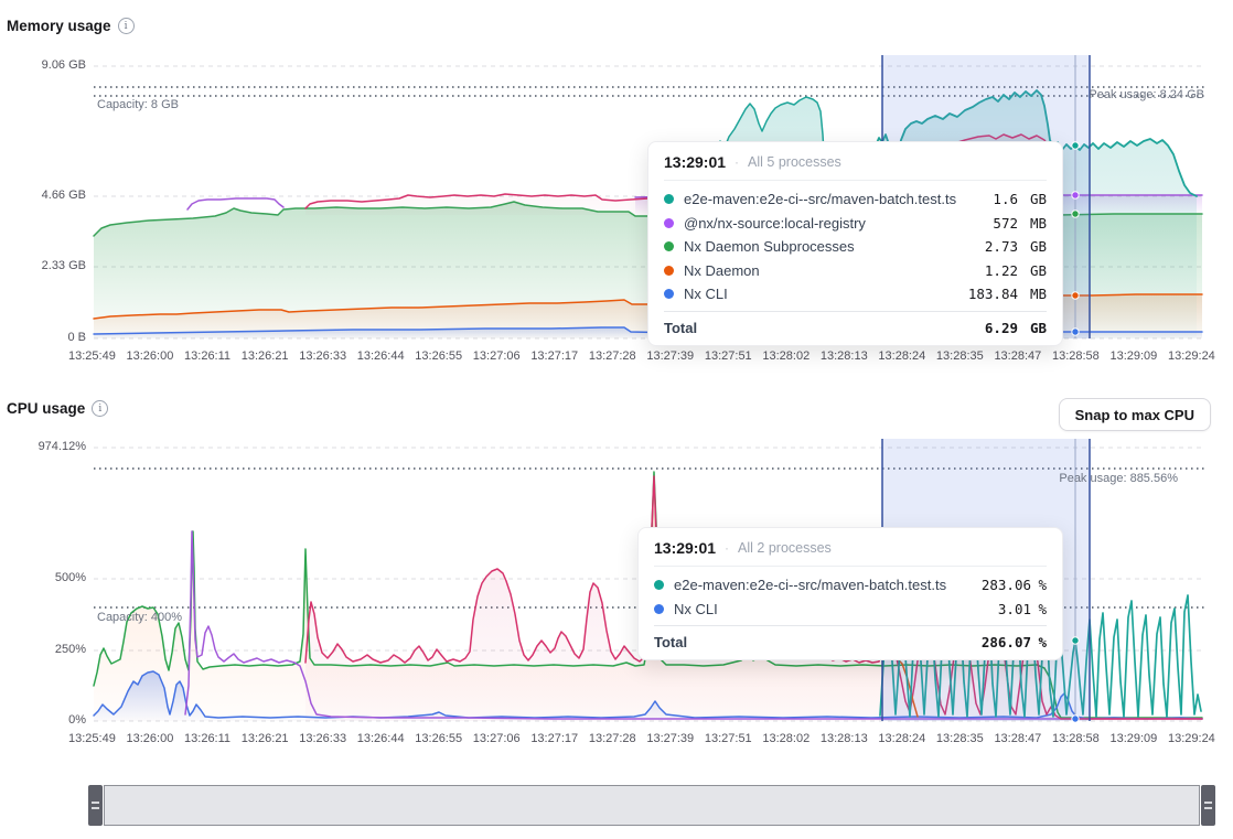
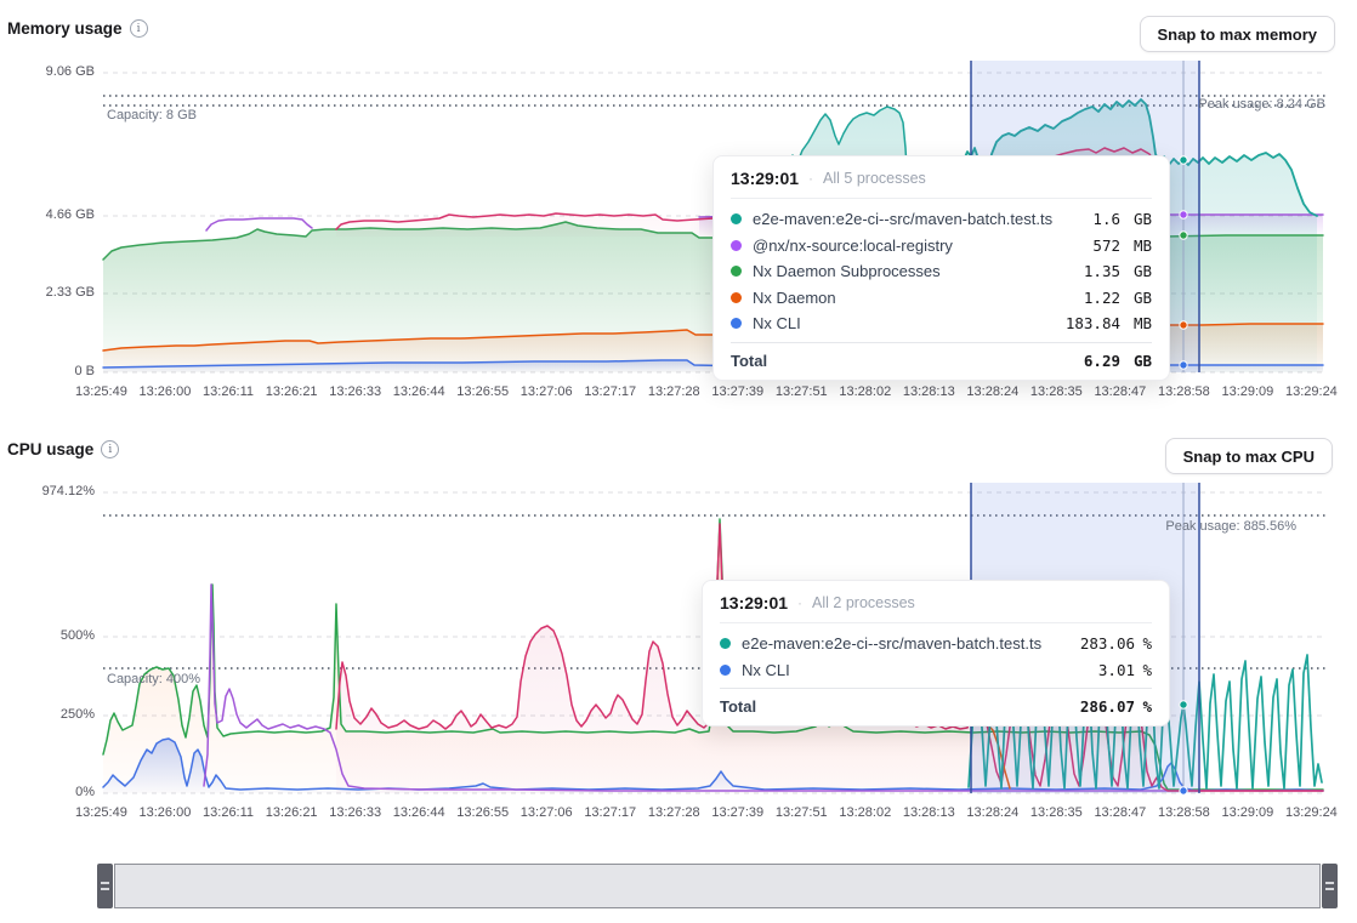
  Memory usage
  i
+ Snap to max memory
  9.06 GB
  4.66 GB
  2.33 GB
  0 B
  Capacity: 8 GB
  Peak usage: 8.24 GB
  13:25:49
  13:26:00
  13:26:11
  13:26:21
  13:26:33
  13:26:44
  13:26:55
  13:27:06
  13:27:17
  13:27:28
  13:27:39
  13:27:51
  13:28:02
  13:28:13
  13:28:24
  13:28:35
  13:28:47
  13:28:58
  13:29:09
  13:29:24
  13:29:01
  ·
  All 5 processes
  e2e-maven:e2e-ci--src/maven-batch.test.ts
  1.6
  GB
  @nx/nx-source:local-registry
  572
  MB
  Nx Daemon Subprocesses
- 2.73
+ 1.35
  GB
  Nx Daemon
  1.22
  GB
  Nx CLI
  183.84
  MB
  Total
  6.29
  GB
  CPU usage
  i
  Snap to max CPU
  974.12%
  500%
  250%
  0%
  Capacity: 400%
  Peak usage: 885.56%
  13:25:49
  13:26:00
  13:26:11
  13:26:21
  13:26:33
  13:26:44
  13:26:55
  13:27:06
  13:27:17
  13:27:28
  13:27:39
  13:27:51
  13:28:02
  13:28:13
  13:28:24
  13:28:35
  13:28:47
  13:28:58
  13:29:09
  13:29:24
  13:29:01
  ·
  All 2 processes
  e2e-maven:e2e-ci--src/maven-batch.test.ts
  283.06
  %
  Nx CLI
  3.01
  %
  Total
  286.07
  %
